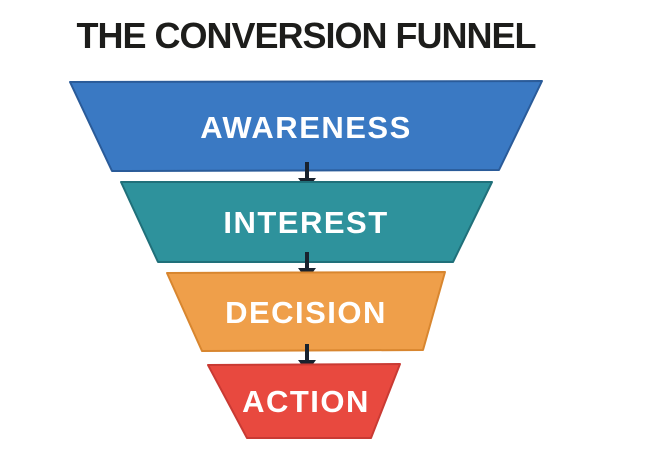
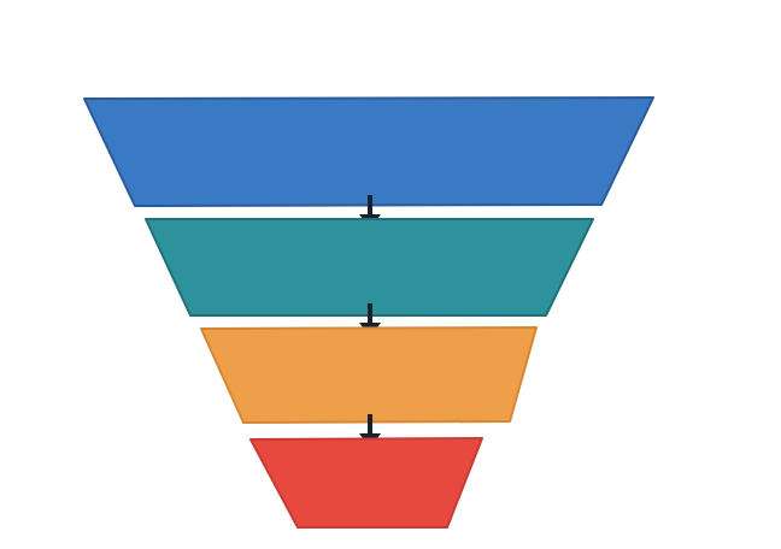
- THE CONVERSION FUNNEL
- AWARENESS
- INTEREST
- DECISION
- ACTION
